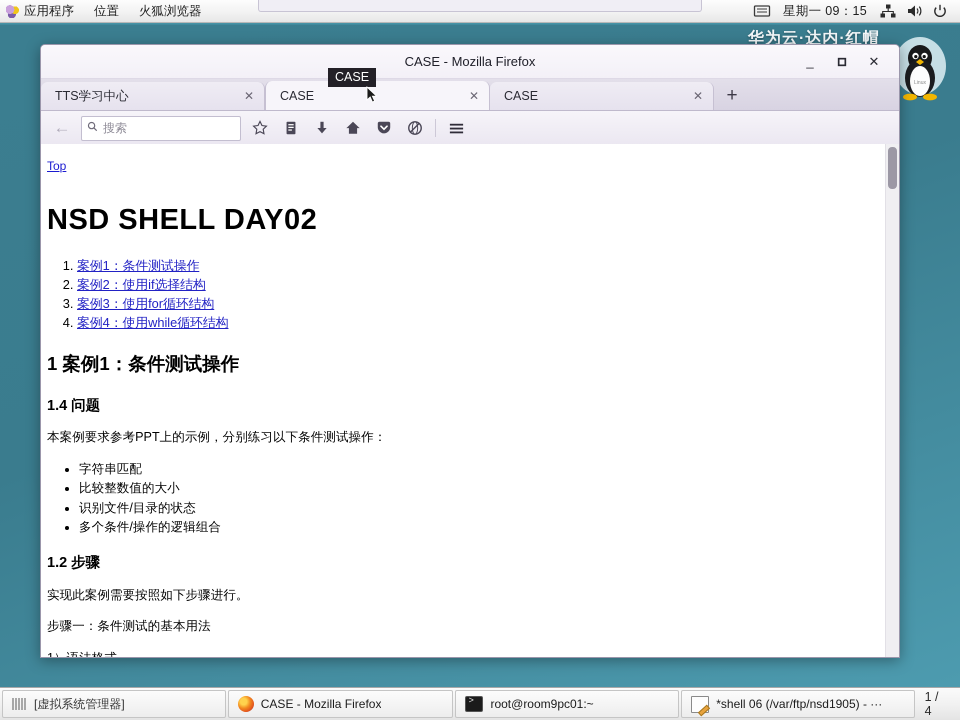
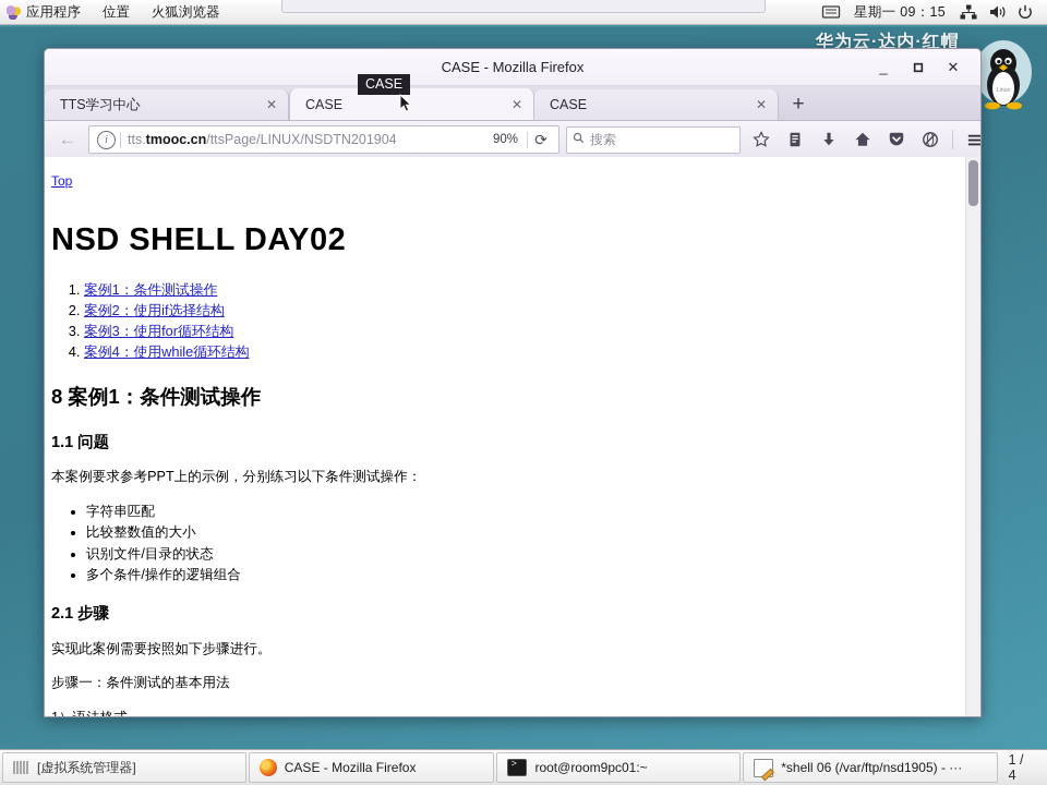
  华为云·达内·红帽
  应用程序
  位置
  火狐浏览器
  星期一 09：15
  CASE - Mozilla Firefox
  _
  ✕
  TTS学习中心
  ✕
  CASE
  ✕
  CASE
  ✕
  +
  ←
+ i
+ tts.tmooc.cn/ttsPage/LINUX/NSDTN201904
+ 90%
+ ⟳
  搜索
  Top
  NSD SHELL DAY02
  案例1：条件测试操作
  案例2：使用if选择结构
  案例3：使用for循环结构
  案例4：使用while循环结构
- 1 案例1：条件测试操作
+ 8 案例1：条件测试操作
- 1.4 问题
+ 1.1 问题
  本案例要求参考PPT上的示例，分别练习以下条件测试操作：
  字符串匹配
  比较整数值的大小
  识别文件/目录的状态
  多个条件/操作的逻辑组合
- 1.2 步骤
+ 2.1 步骤
  实现此案例需要按照如下步骤进行。
  步骤一：条件测试的基本用法
  CASE
  [虚拟系统管理器]
  CASE - Mozilla Firefox
  root@room9pc01:~
  *shell 06 (/var/ftp/nsd1905) - ···
  1 / 4
